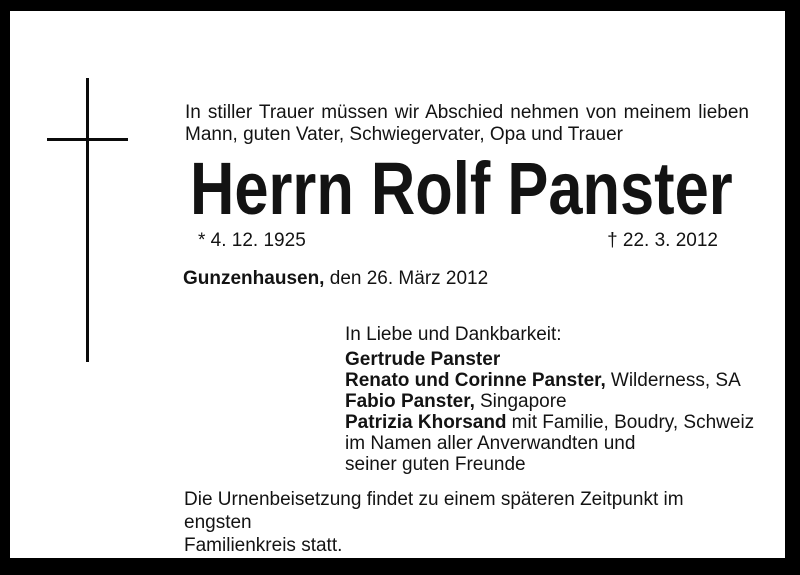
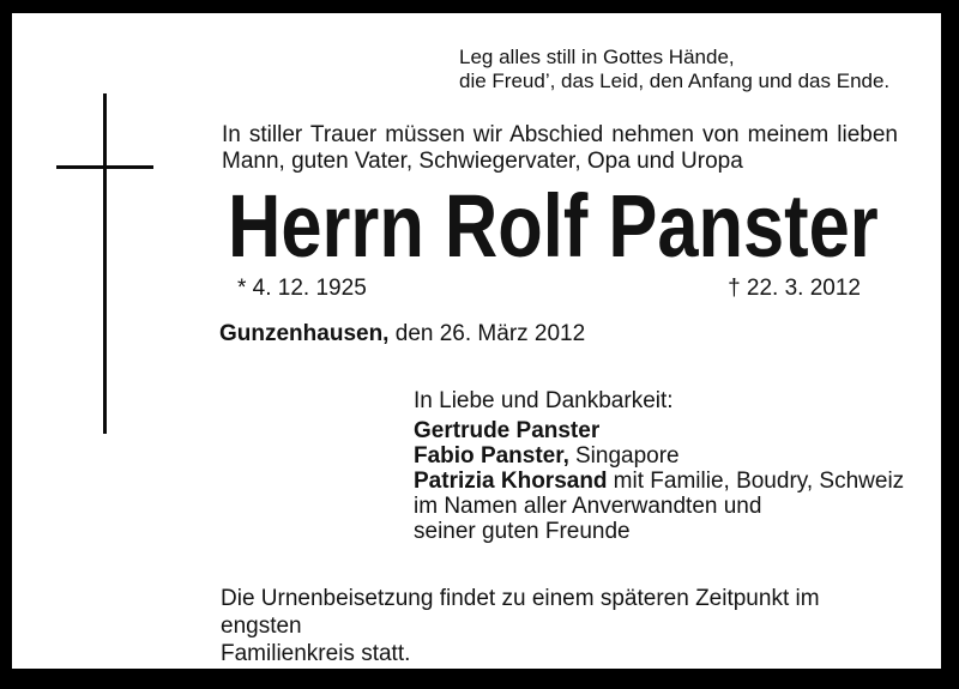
+ Leg alles still in Gottes Hände,
+ die Freud’, das Leid, den Anfang und das Ende.
  In stiller Trauer müssen wir Abschied nehmen von meinem lieben
- Mann, guten Vater, Schwiegervater, Opa und Trauer
+ Mann, guten Vater, Schwiegervater, Opa und Uropa
  Herrn Rolf Panster
  * 4. 12. 1925
  † 22. 3. 2012
  Gunzenhausen, den 26. März 2012
  In Liebe und Dankbarkeit:
  Gertrude Panster
- Renato und Corinne Panster, Wilderness, SA
  Fabio Panster, Singapore
  Patrizia Khorsand mit Familie, Boudry, Schweiz
  im Namen aller Anverwandten und
  seiner guten Freunde
  Die Urnenbeisetzung findet zu einem späteren Zeitpunkt im engsten
  Familienkreis statt.
